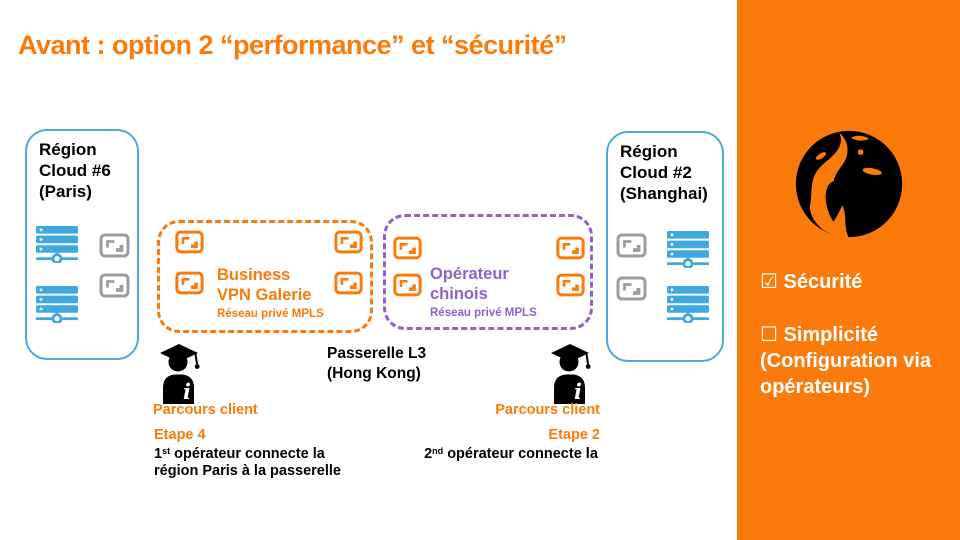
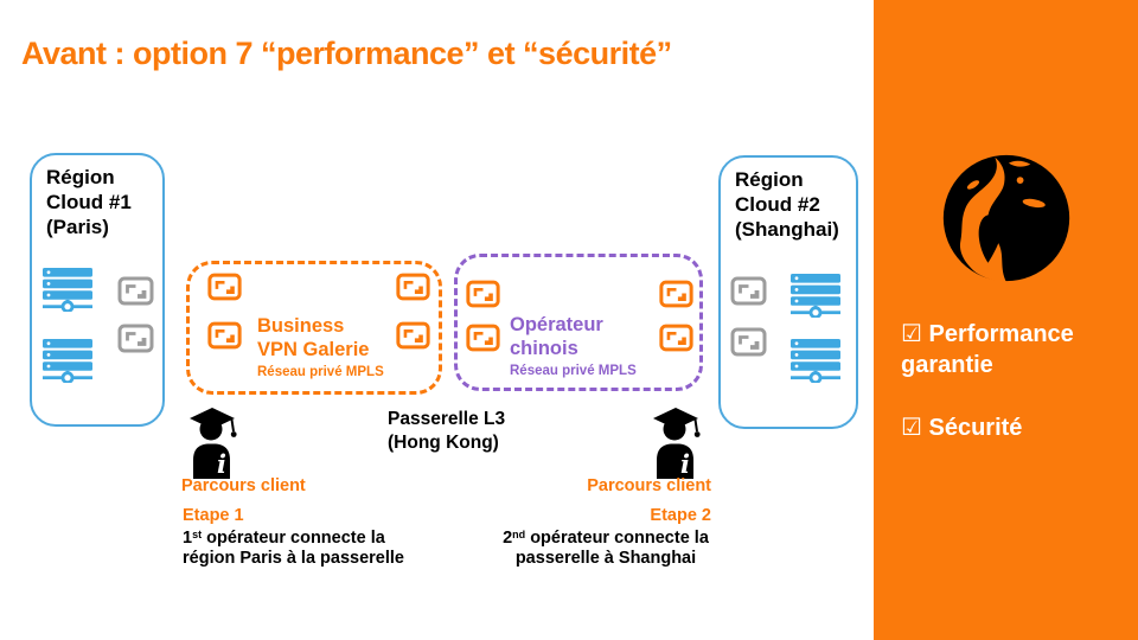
- Avant : option 2 “performance” et “sécurité”
+ Avant : option 7 “performance” et “sécurité”
- Région Cloud #6 (Paris)
+ Région Cloud #1 (Paris)
  Région Cloud #2 (Shanghai)
  Business
  VPN Galerie
  Réseau privé MPLS
  Opérateur
  chinois
  Réseau privé MPLS
  Passerelle L3
  (Hong Kong)
  i
  Parcours client
- Etape 4
+ Etape 1
  1st opérateur connecte la
  région Paris à la passerelle
  i
  Parcours client
  Etape 2
  2nd opérateur connecte la
+ passerelle à Shanghai
+ ☑ Performance garantie
  ☑ Sécurité
- ☐ Simplicité (Configuration via opérateurs)
